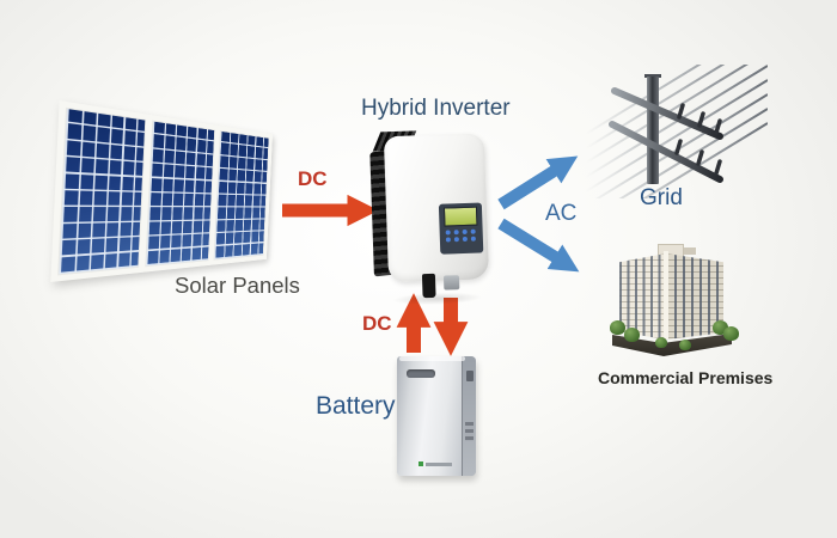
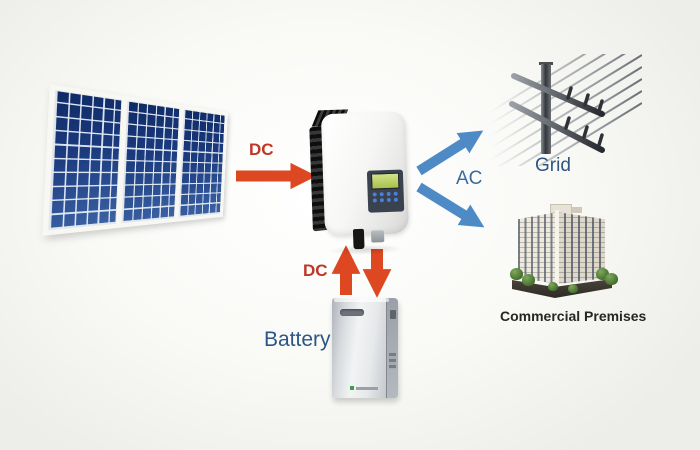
- Hybrid Inverter
- Solar Panels
  Grid
  Battery
  Commercial Premises
  AC
  DC
  DC
